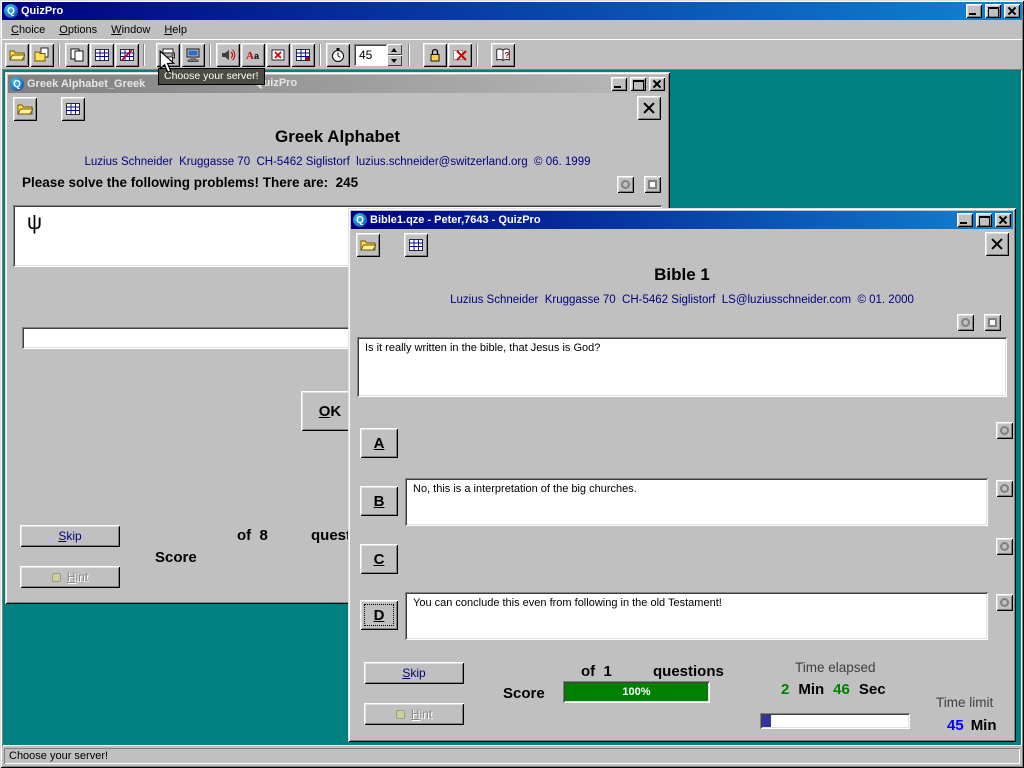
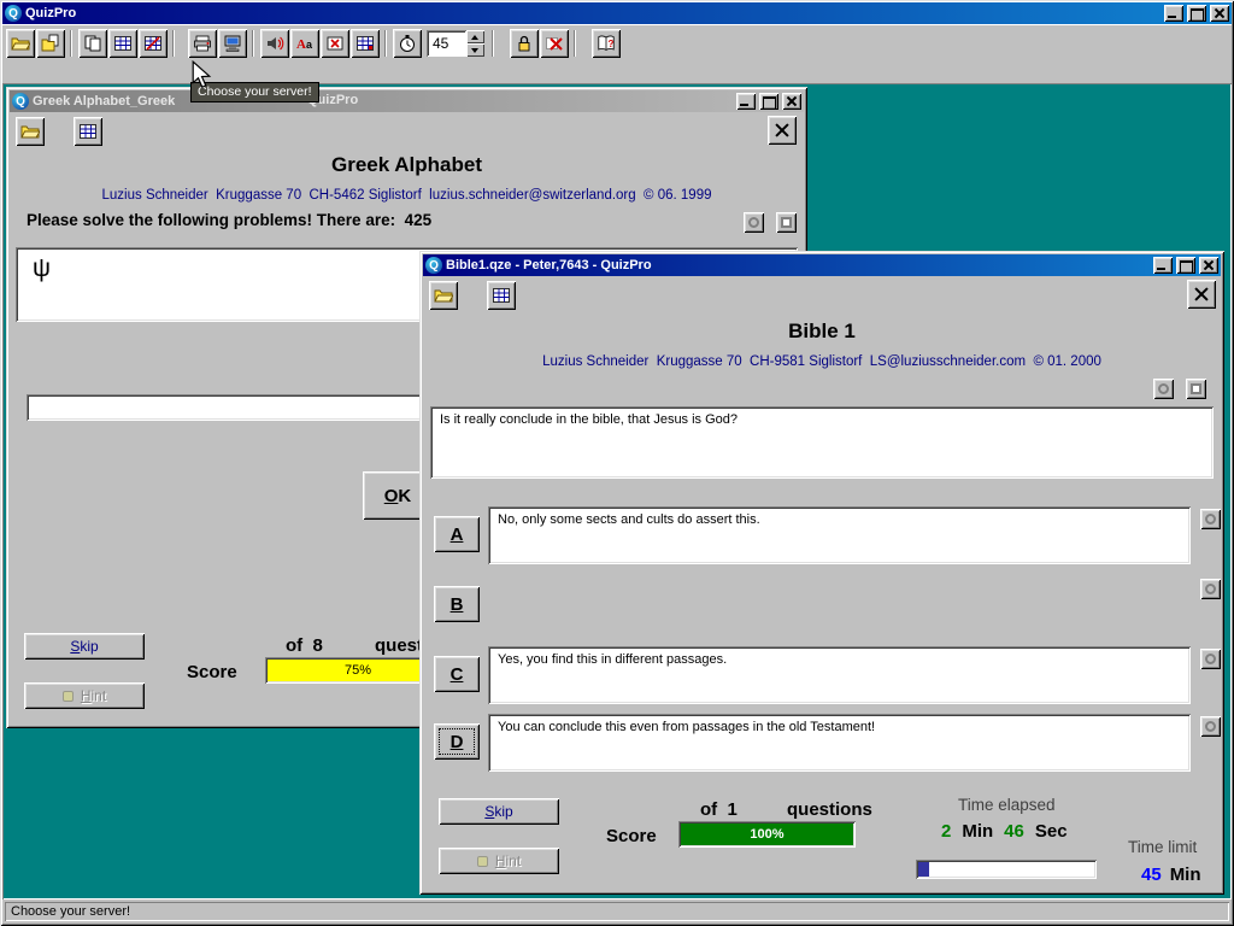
  Q
  QuizPro
- Choice
- Options
- Window
- Help
  A
  a
  45
  ?
  Q
  Greek Alphabet_Greek
  uizPro
  Greek Alphabet
  Luzius Schneider Kruggasse 70 CH-5462 Siglistorf luzius.schneider@switzerland.org © 06. 1999
- Please solve the following problems! There are: 245
+ Please solve the following problems! There are: 425
  ψ
  O
  K
  S
  kip
  H
  int
  Score
  of 8
+ 75%
  Q
  Bible1.qze - Peter,7643 - QuizPro
  Bible 1
- Luzius Schneider Kruggasse 70 CH-5462 Siglistorf LS@luziusschneider.com © 01. 2000
+ Luzius Schneider Kruggasse 70 CH-9581 Siglistorf LS@luziusschneider.com © 01. 2000
- Is it really written in the bible, that Jesus is God?
+ Is it really conclude in the bible, that Jesus is God?
  A
+ No, only some sects and cults do assert this.
  B
- No, this is a interpretation of the big churches.
  C
+ Yes, you find this in different passages.
  D
- You can conclude this even from following in the old Testament!
+ You can conclude this even from passages in the old Testament!
  S
  kip
  H
  int
  Score
  of 1
  questions
  100%
  Time elapsed
  2 Min 46 Sec
  Time limit
  45 Min
  Choose your server!
  Choose your server!
